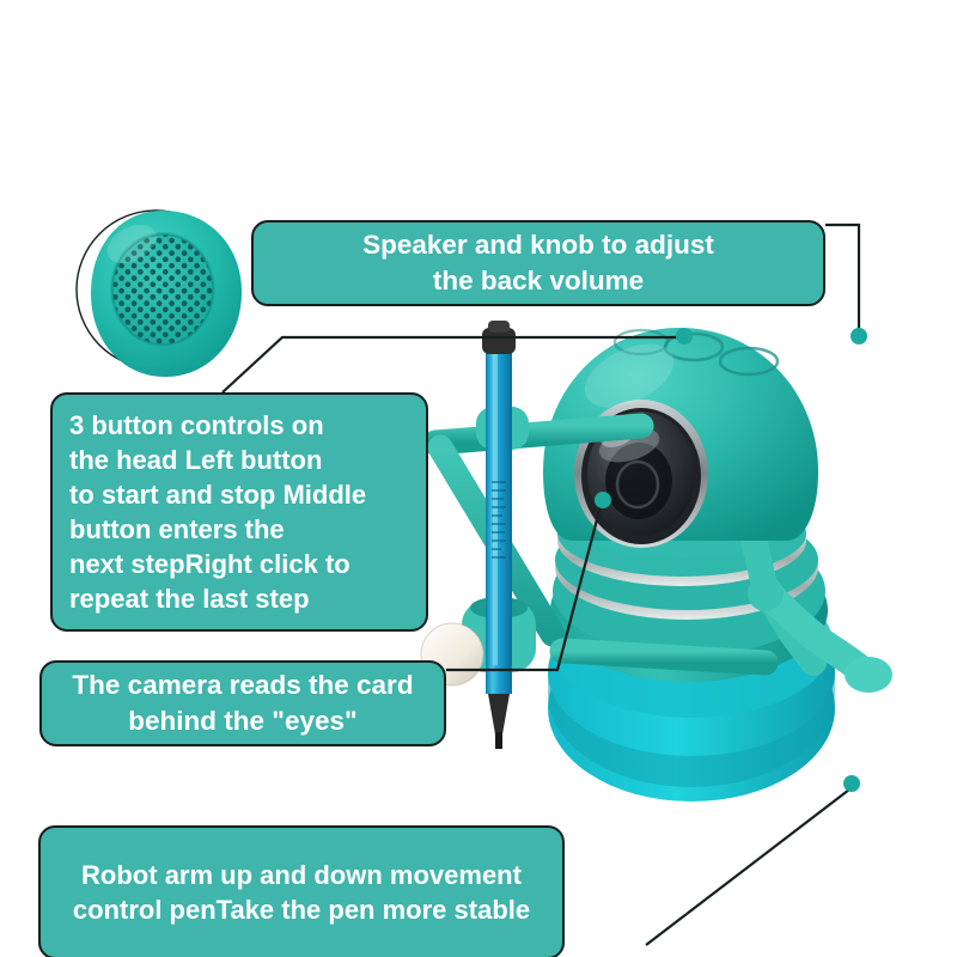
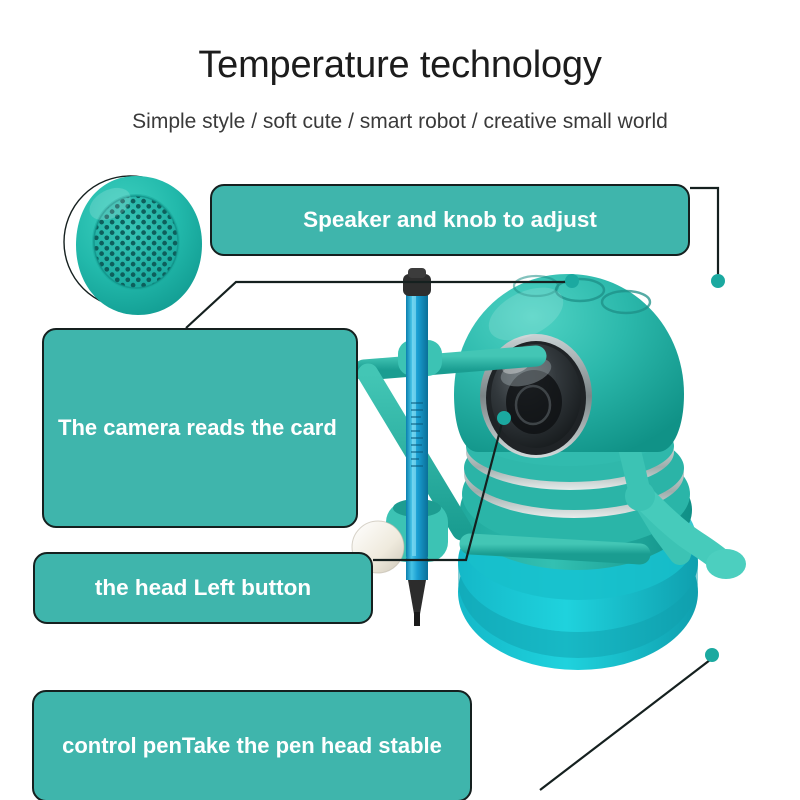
+ Temperature technology
+ Simple style / soft cute / smart robot / creative small world
  Speaker and knob to adjust
- the back volume
- 3 button controls on
- the head Left button
+ The camera reads the card
- to start and stop Middle
- button enters the
- next stepRight click to
- repeat the last step
- The camera reads the card
+ the head Left button
- behind the "eyes"
- Robot arm up and down movement
- control penTake the pen more stable
+ control penTake the pen head stable
